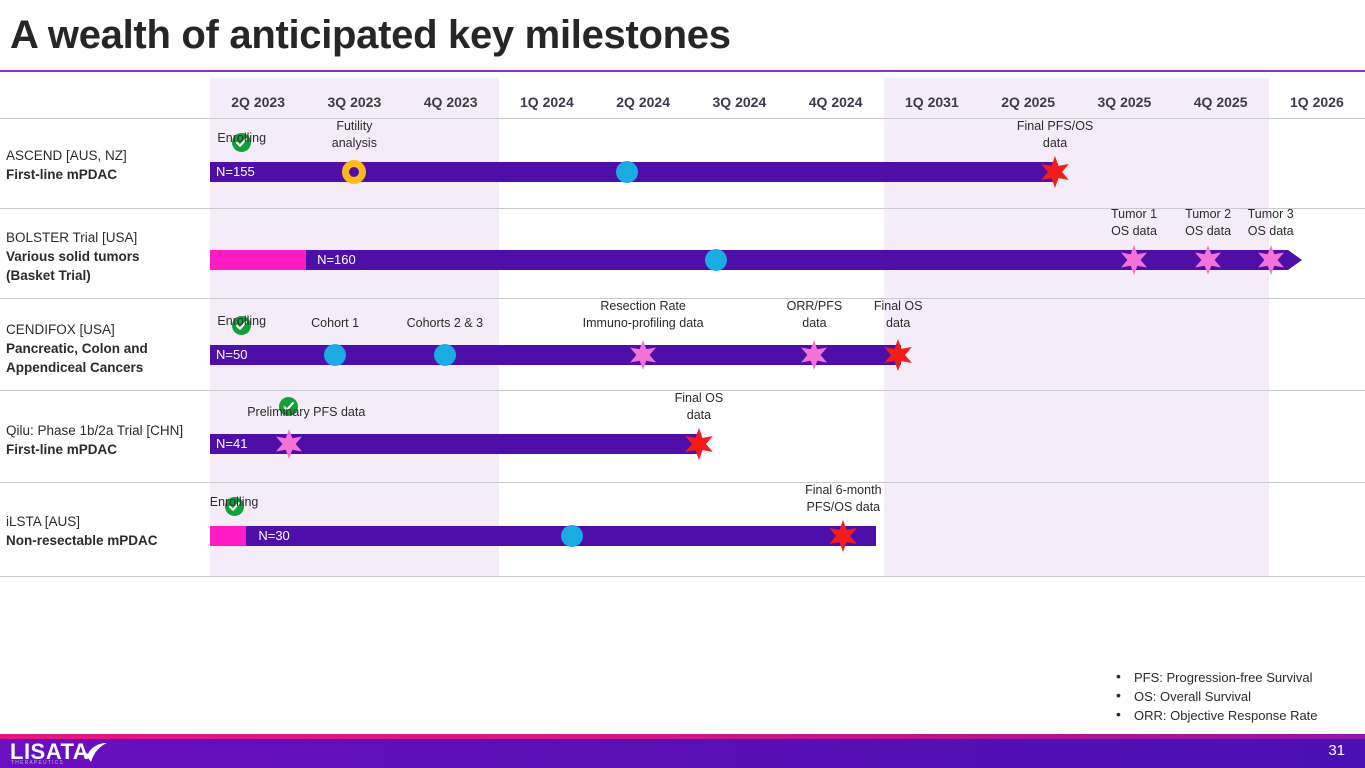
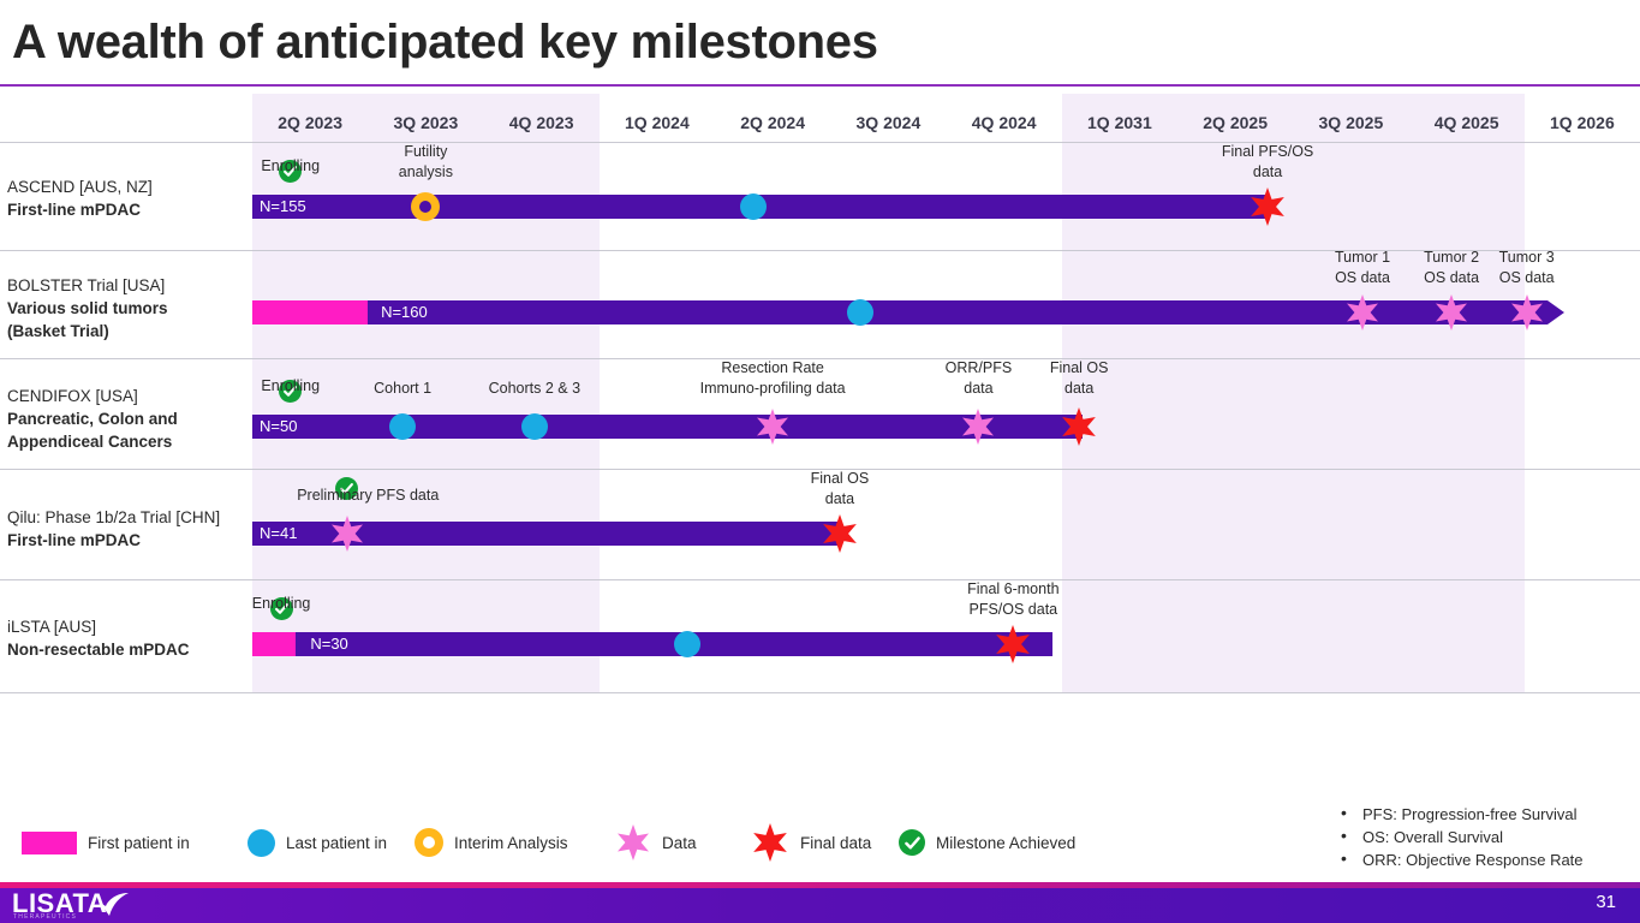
  A wealth of anticipated key milestones
  2Q 2023
  3Q 2023
  4Q 2023
  1Q 2024
  2Q 2024
  3Q 2024
  4Q 2024
  1Q 2031
  2Q 2025
  3Q 2025
  4Q 2025
  1Q 2026
  ASCEND [AUS, NZ]
  First-line mPDAC
  BOLSTER Trial [USA]
  Various solid tumors
  (Basket Trial)
  CENDIFOX [USA]
  Pancreatic, Colon and
  Appendiceal Cancers
  Qilu: Phase 1b/2a Trial [CHN]
  First-line mPDAC
  iLSTA [AUS]
  Non-resectable mPDAC
  N=155
  Enrolling
  Futility
  analysis
  Final PFS/OS
  data
  N=160
  Tumor 1
  OS data
  Tumor 2
  OS data
  Tumor 3
  OS data
  N=50
  Enrolling
  Cohort 1
  Cohorts 2 & 3
  Resection Rate
  Immuno-profiling data
  ORR/PFS
  data
  Final OS
  data
  N=41
  Preliminary PFS data
  Final OS
  data
  N=30
  Enrolling
  Final 6-month
  PFS/OS data
+ First patient in
+ Last patient in
+ Interim Analysis
+ Data
+ Final data
+ Milestone Achieved
  PFS: Progression-free Survival
  OS: Overall Survival
  ORR: Objective Response Rate
  LISATA
  31
